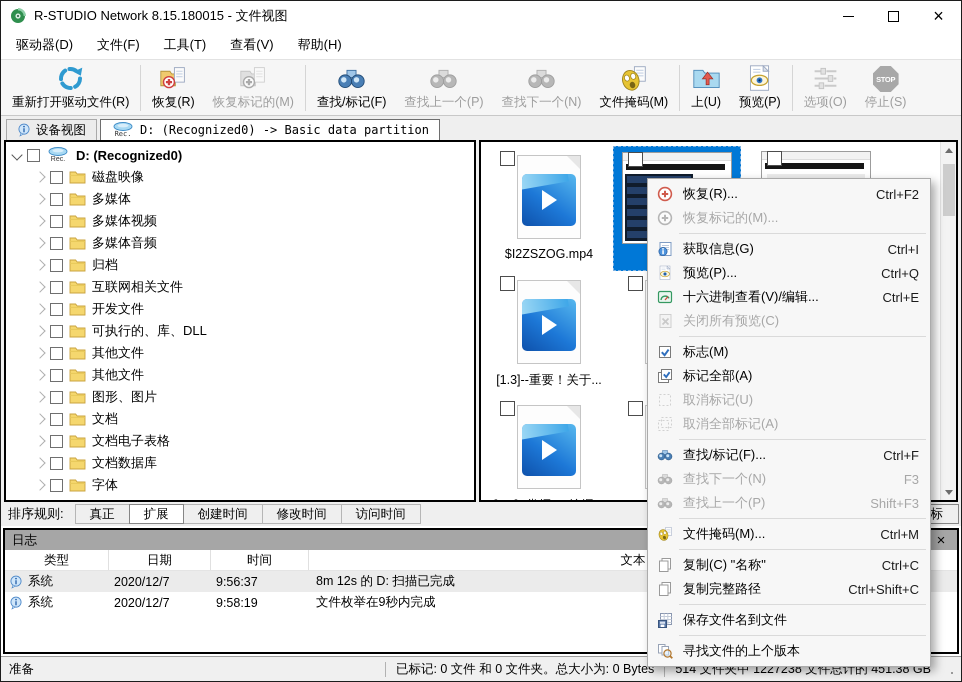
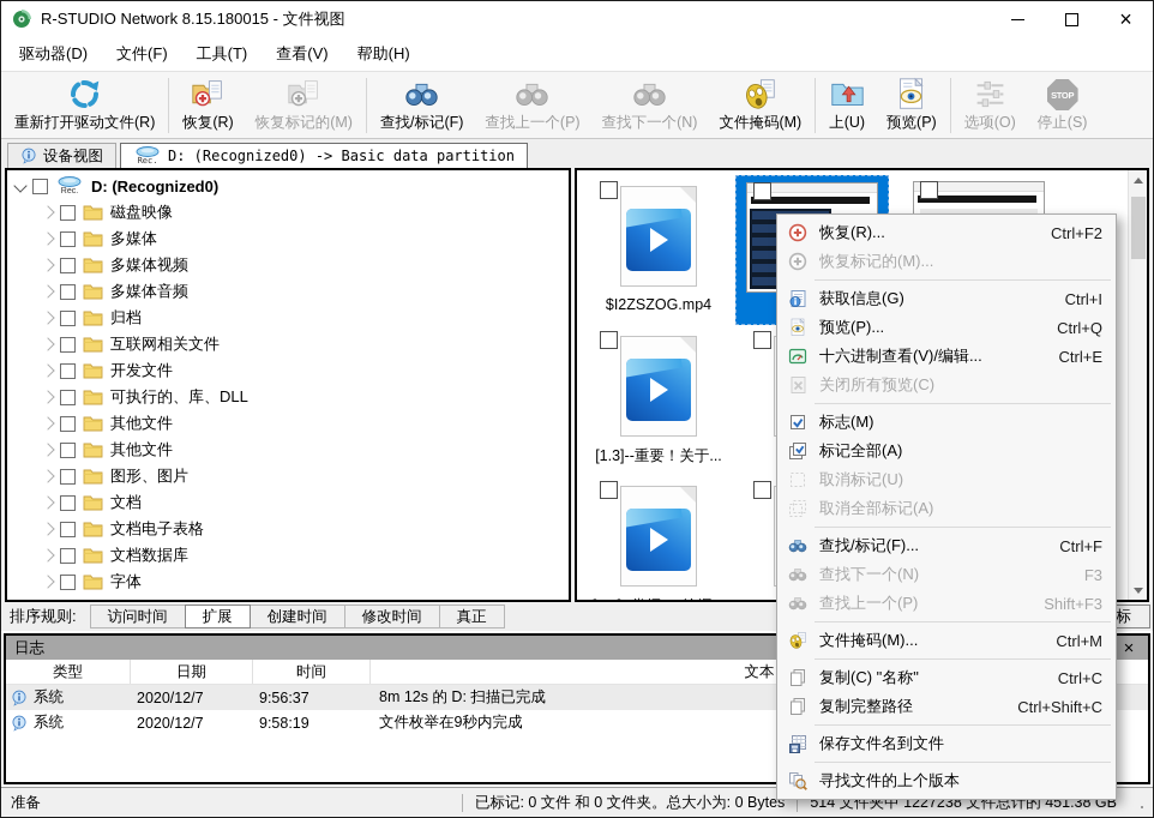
  R-STUDIO Network 8.15.180015 - 文件视图
  ×
  驱动器(D)
  文件(F)
  工具(T)
  查看(V)
  帮助(H)
  重新打开驱动文件(R)
  恢复(R)
  恢复标记的(M)
  查找/标记(F)
  查找上一个(P)
  查找下一个(N)
  文件掩码(M)
  上(U)
  预览(P)
  选项(O)
  STOP
  停止(S)
  设备视图
  Rec.
  D: (Recognized0) -> Basic data partition
  D: (Recognized0)
  磁盘映像
  多媒体
  多媒体视频
  多媒体音频
  归档
  互联网相关文件
  开发文件
  可执行的、库、DLL
  其他文件
  其他文件
  图形、图片
  文档
  文档电子表格
  文档数据库
  字体
  $I2ZSZOG.mp4
  [1.3]--重要！关于...
  排序规则:
- 真正
+ 访问时间
  扩展
  创建时间
  修改时间
- 访问时间
+ 真正
  标
  日志
  ×
  类型
  日期
  时间
  文本
  系统
  2020/12/7
  9:56:37
  8m 12s 的 D: 扫描已完成
  系统
  2020/12/7
  9:58:19
  文件枚举在9秒内完成
  准备
  已标记: 0 文件 和 0 文件夹。总大小为: 0 Bytes
  514 文件夹中 1227238 文件总计的 451.38 GB
  恢复(R)...
  Ctrl+F2
  恢复标记的(M)...
  获取信息(G)
  Ctrl+I
  预览(P)...
  Ctrl+Q
  十六进制查看(V)/编辑...
  Ctrl+E
  关闭所有预览(C)
  标志(M)
  标记全部(A)
  取消标记(U)
  取消全部标记(A)
  查找/标记(F)...
  Ctrl+F
  查找下一个(N)
  F3
  查找上一个(P)
  Shift+F3
  文件掩码(M)...
  Ctrl+M
  复制(C) "名称"
  Ctrl+C
  复制完整路径
  Ctrl+Shift+C
  保存文件名到文件
  寻找文件的上个版本
